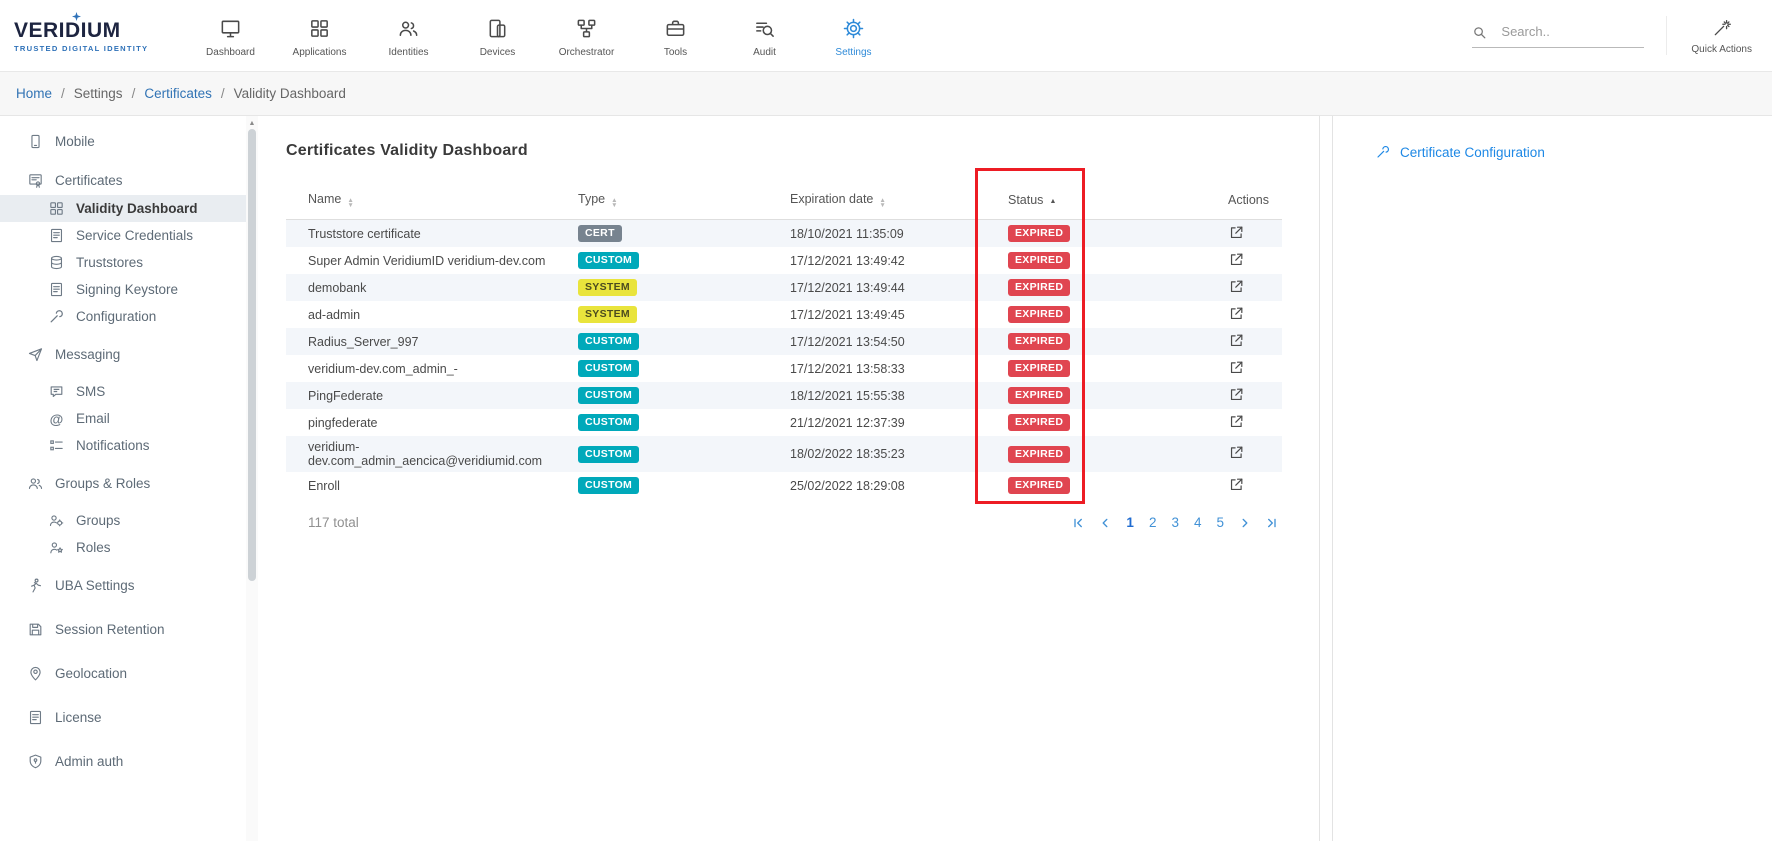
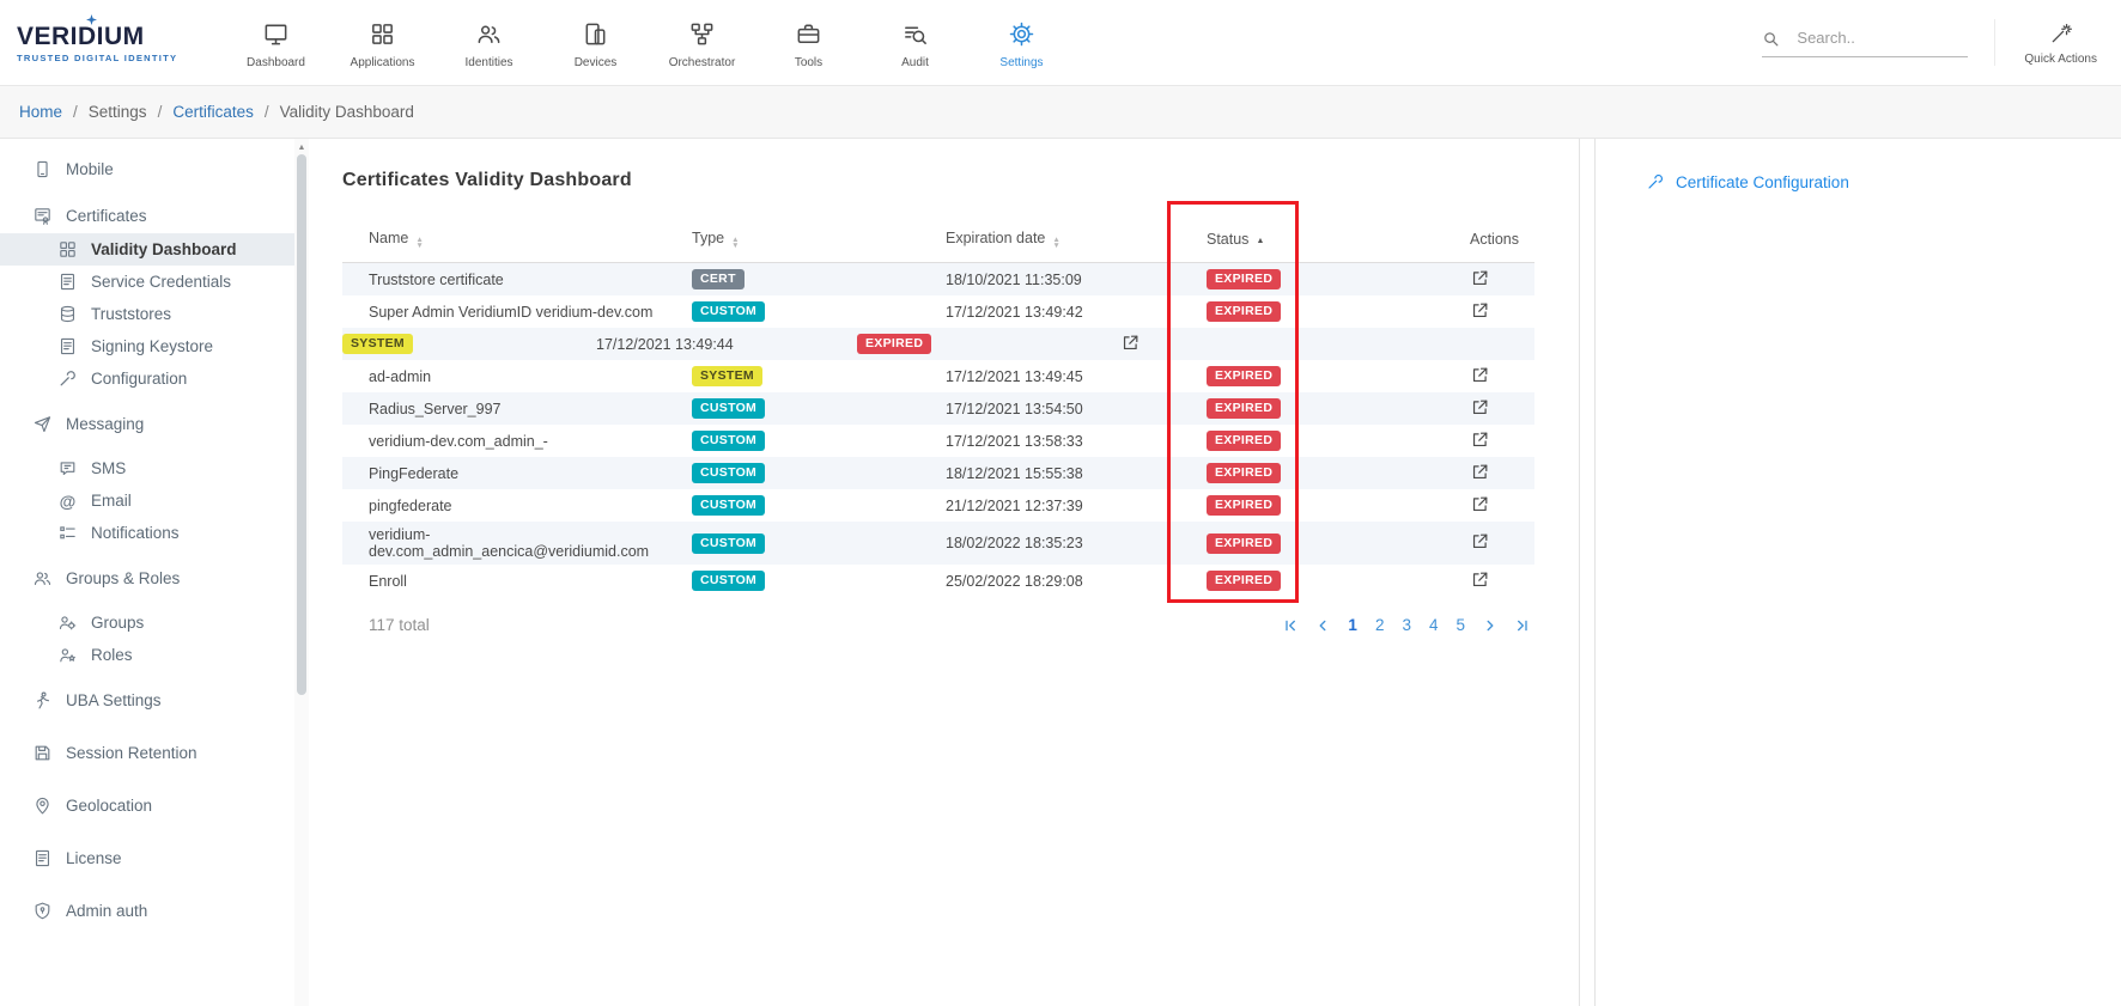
  VERIDIUM
  TRUSTED DIGITAL IDENTITY
  Dashboard
  Applications
  Identities
  Devices
  Orchestrator
  Tools
  Audit
  Settings
  Search..
  Quick Actions
  Home
  /
  Settings
  /
  Certificates
  /
  Validity Dashboard
  Mobile
  Certificates
  Validity Dashboard
  Service Credentials
  Truststores
  Signing Keystore
  Configuration
  Messaging
  SMS
  @
  Email
  Notifications
  Groups & Roles
  Groups
  Roles
  UBA Settings
  Session Retention
  Geolocation
  License
  Admin auth
  Certificates Validity Dashboard
  Name
  Type
  Expiration date
  Status
  Actions
  Truststore certificate
  CERT
  18/10/2021 11:35:09
  EXPIRED
  Super Admin VeridiumID veridium-dev.com
  CUSTOM
  17/12/2021 13:49:42
  EXPIRED
- demobank
  SYSTEM
  17/12/2021 13:49:44
  EXPIRED
  ad-admin
  SYSTEM
  17/12/2021 13:49:45
  EXPIRED
  Radius_Server_997
  CUSTOM
  17/12/2021 13:54:50
  EXPIRED
  veridium-dev.com_admin_-
  CUSTOM
  17/12/2021 13:58:33
  EXPIRED
  PingFederate
  CUSTOM
  18/12/2021 15:55:38
  EXPIRED
  pingfederate
  CUSTOM
  21/12/2021 12:37:39
  EXPIRED
  veridium-dev.com_admin_aencica@veridiumid.com
  CUSTOM
  18/02/2022 18:35:23
  EXPIRED
  Enroll
  CUSTOM
  25/02/2022 18:29:08
  EXPIRED
  117 total
  1
  2
  3
  4
  5
  Certificate Configuration
